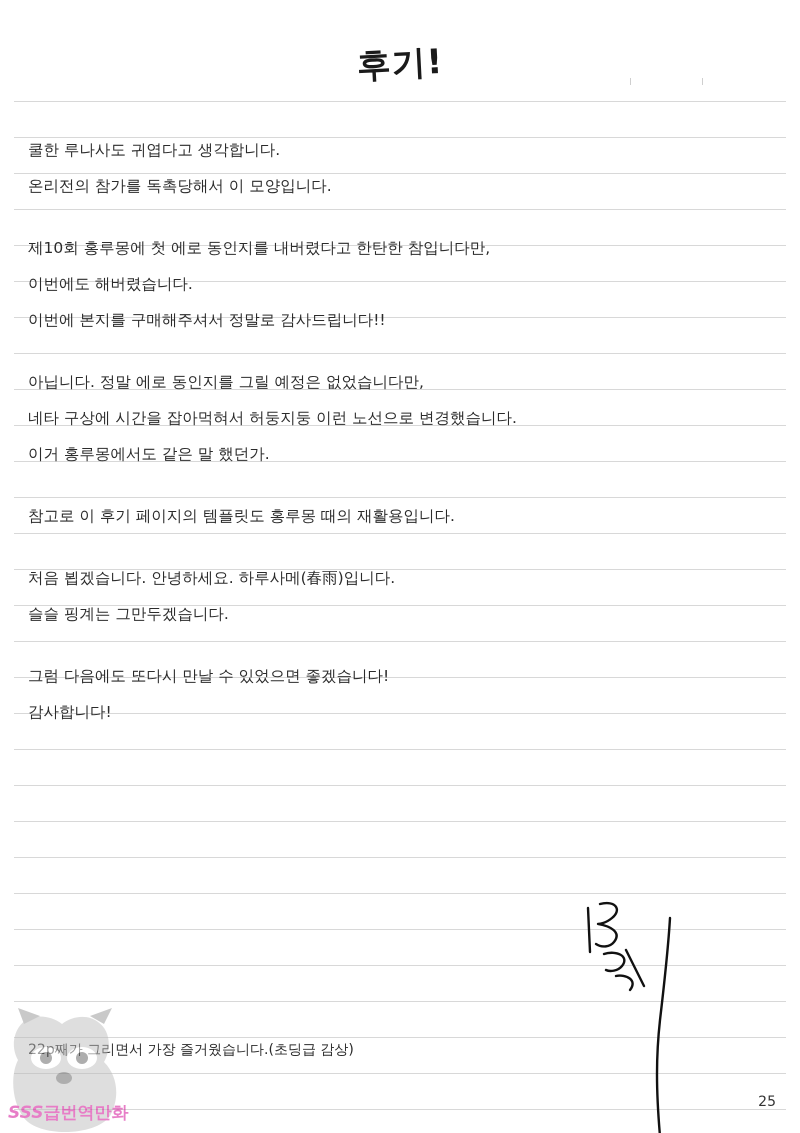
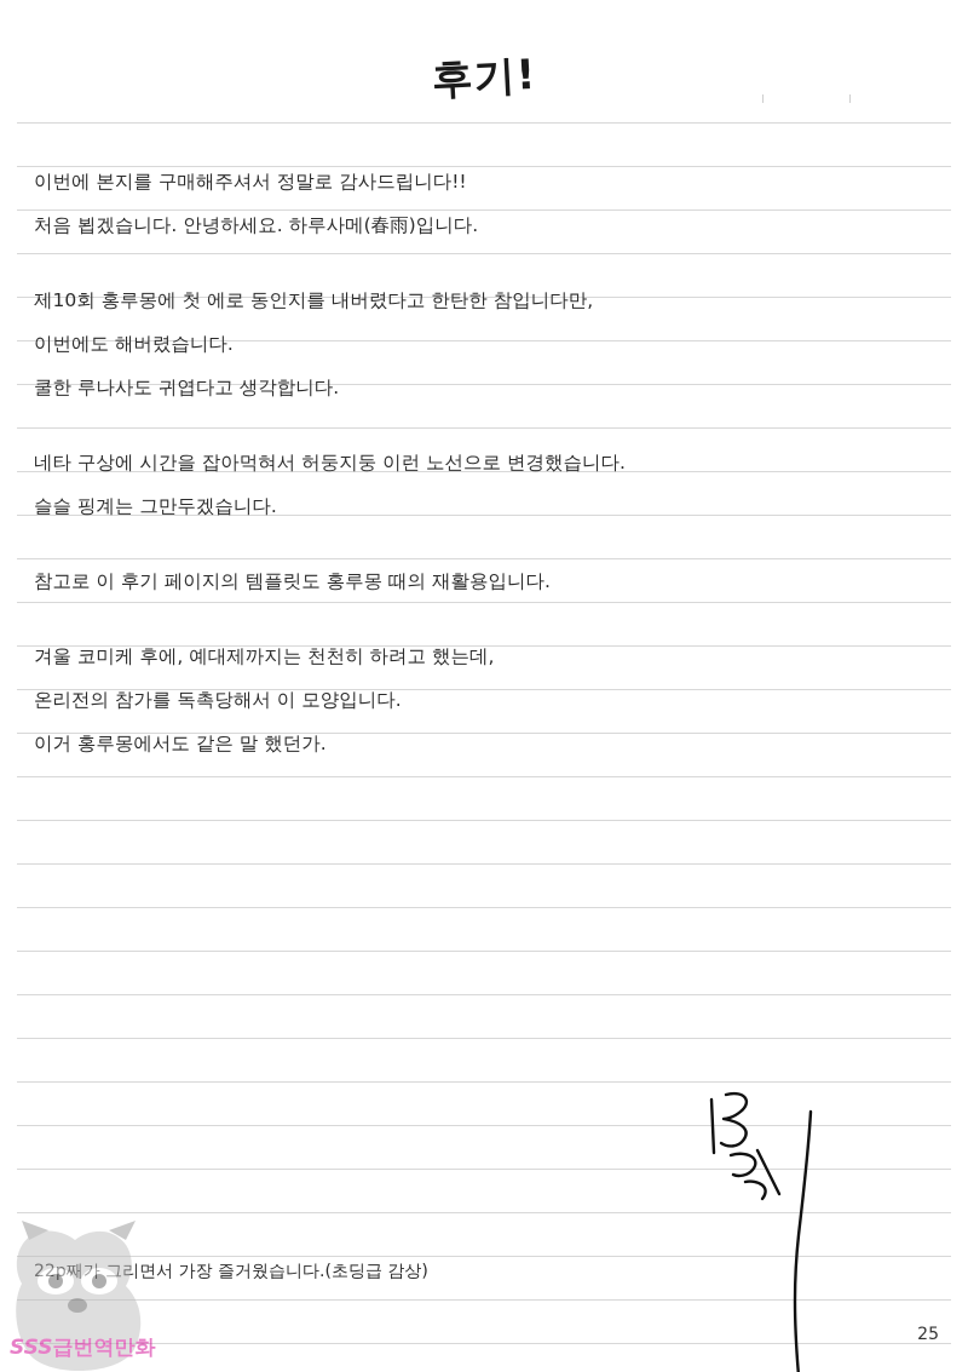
- 쿨한 루나사도 귀엽다고 생각합니다.
+ 이번에 본지를 구매해주셔서 정말로 감사드립니다!!
- 온리전의 참가를 독촉당해서 이 모양입니다.
+ 처음 뵙겠습니다. 안녕하세요. 하루사메(春雨)입니다.
  제10회 홍루몽에 첫 에로 동인지를 내버렸다고 한탄한 참입니다만,
  이번에도 해버렸습니다.
- 이번에 본지를 구매해주셔서 정말로 감사드립니다!!
+ 쿨한 루나사도 귀엽다고 생각합니다.
- 아닙니다. 정말 에로 동인지를 그릴 예정은 없었습니다만,
  네타 구상에 시간을 잡아먹혀서 허둥지둥 이런 노선으로 변경했습니다.
- 이거 홍루몽에서도 같은 말 했던가.
+ 슬슬 핑계는 그만두겠습니다.
  참고로 이 후기 페이지의 템플릿도 홍루몽 때의 재활용입니다.
+ 겨울 코미케 후에, 예대제까지는 천천히 하려고 했는데,
- 처음 뵙겠습니다. 안녕하세요. 하루사메(春雨)입니다.
+ 온리전의 참가를 독촉당해서 이 모양입니다.
- 슬슬 핑계는 그만두겠습니다.
+ 이거 홍루몽에서도 같은 말 했던가.
- 그럼 다음에도 또다시 만날 수 있었으면 좋겠습니다!
- 감사합니다!
  22p째가 그리면서 가장 즐거웠습니다.(초딩급 감상)
  25
  SSS급번역만화
